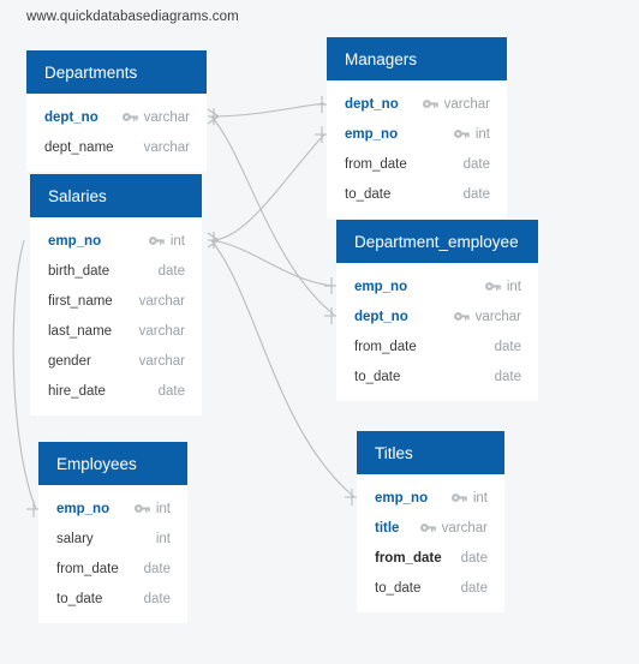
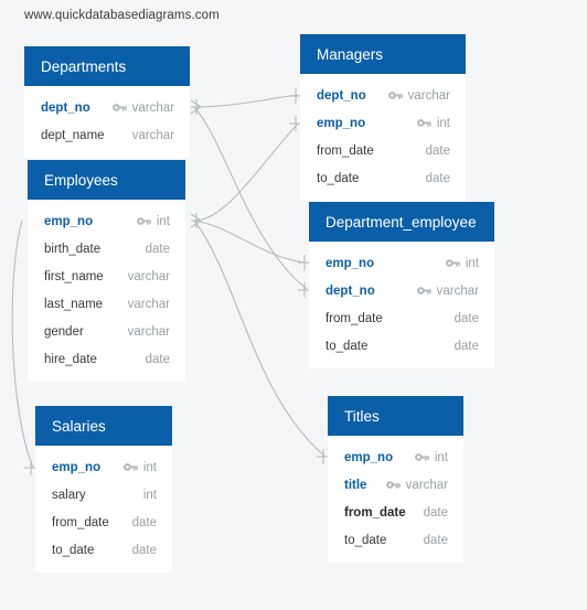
  www.quickdatabasediagrams.com
  Departments
  dept_no
  varchar
  dept_name
  varchar
- Salaries
+ Employees
  emp_no
  int
  birth_date
  date
  first_name
  varchar
  last_name
  varchar
  gender
  varchar
  hire_date
  date
  Managers
  dept_no
  varchar
  emp_no
  int
  from_date
  date
  to_date
  date
  Department_employee
  emp_no
  int
  dept_no
  varchar
  from_date
  date
  to_date
  date
- Employees
+ Salaries
  emp_no
  int
  salary
  int
  from_date
  date
  to_date
  date
  Titles
  emp_no
  int
  title
  varchar
  from_date
  date
  to_date
  date
